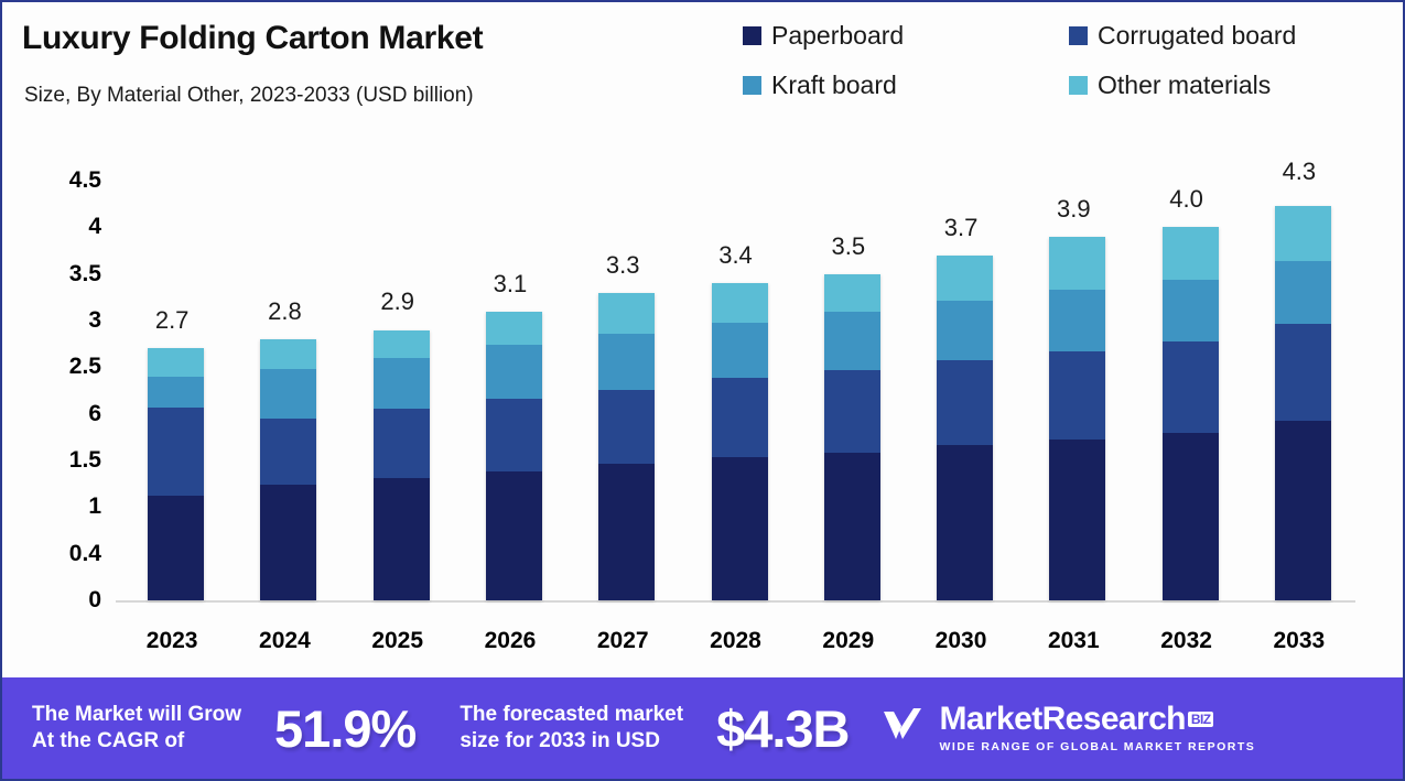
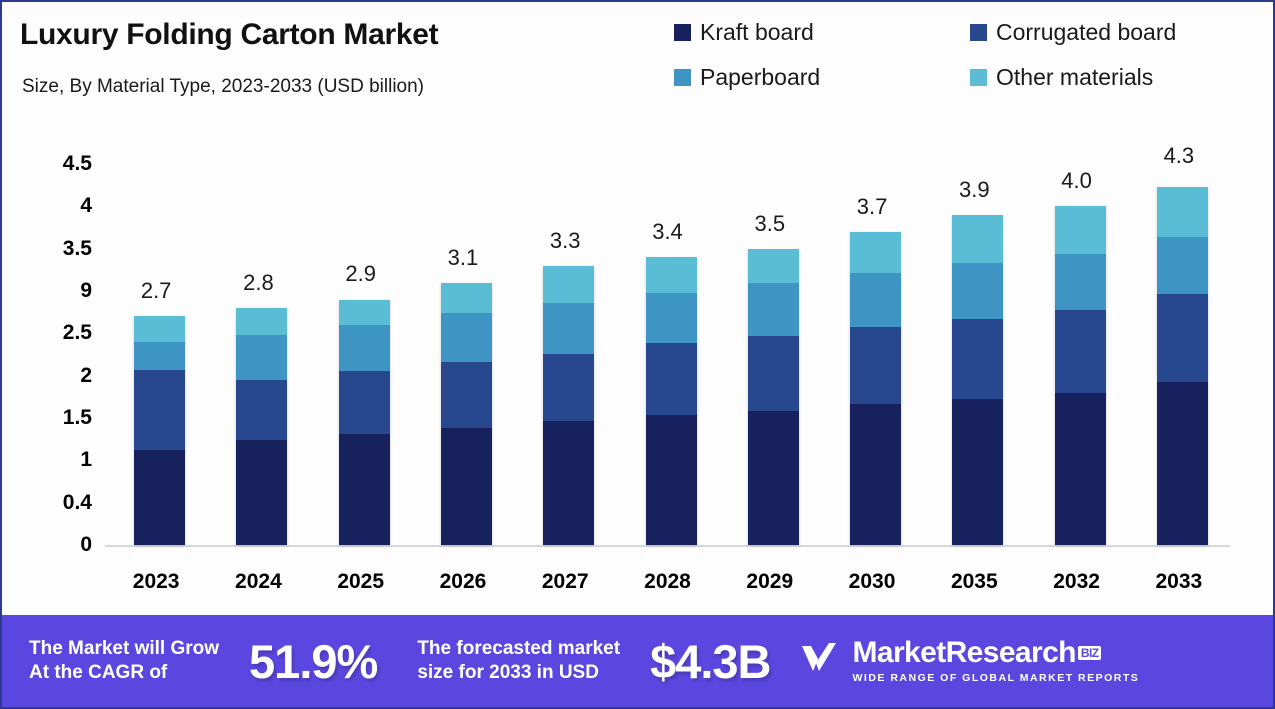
  Luxury Folding Carton Market
- Size, By Material Other, 2023-2033 (USD billion)
+ Size, By Material Type, 2023-2033 (USD billion)
- Paperboard
+ Kraft board
  Corrugated board
- Kraft board
+ Paperboard
  Other materials
  0
  0.4
  1
  1.5
- 6
+ 2
  2.5
- 3
+ 9
  3.5
  4
  4.5
  2.7
  2023
  2.8
  2024
  2.9
  2025
  3.1
  2026
  3.3
  2027
  3.4
  2028
  3.5
  2029
  3.7
  2030
  3.9
- 2031
+ 2035
  4.0
  2032
  4.3
  2033
  The Market will Grow
  At the CAGR of
  51.9%
  The forecasted market
  size for 2033 in USD
  $4.3B
  MarketResearch BIZ
  WIDE RANGE OF GLOBAL MARKET REPORTS
